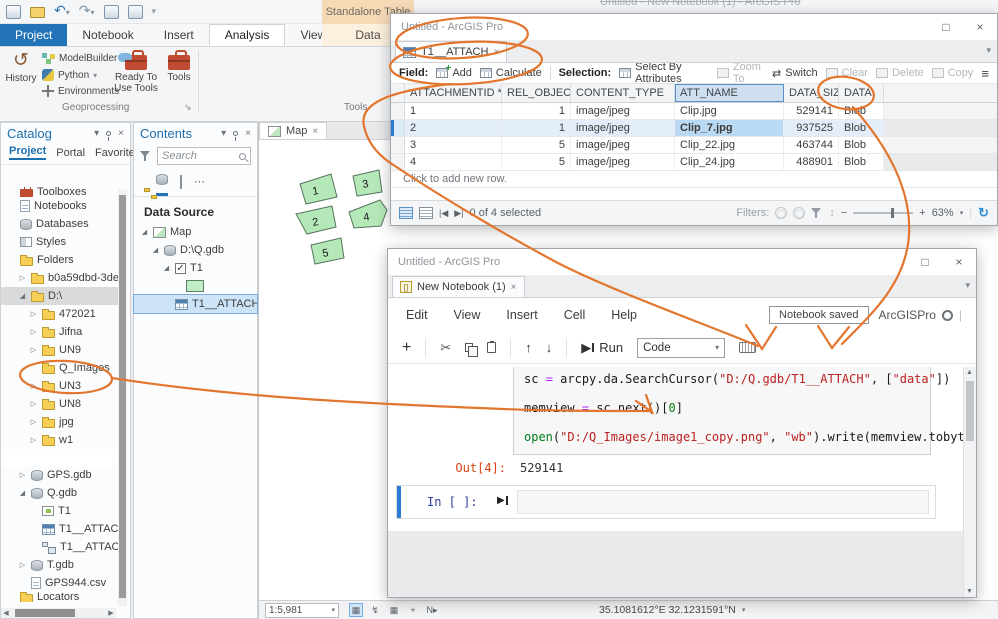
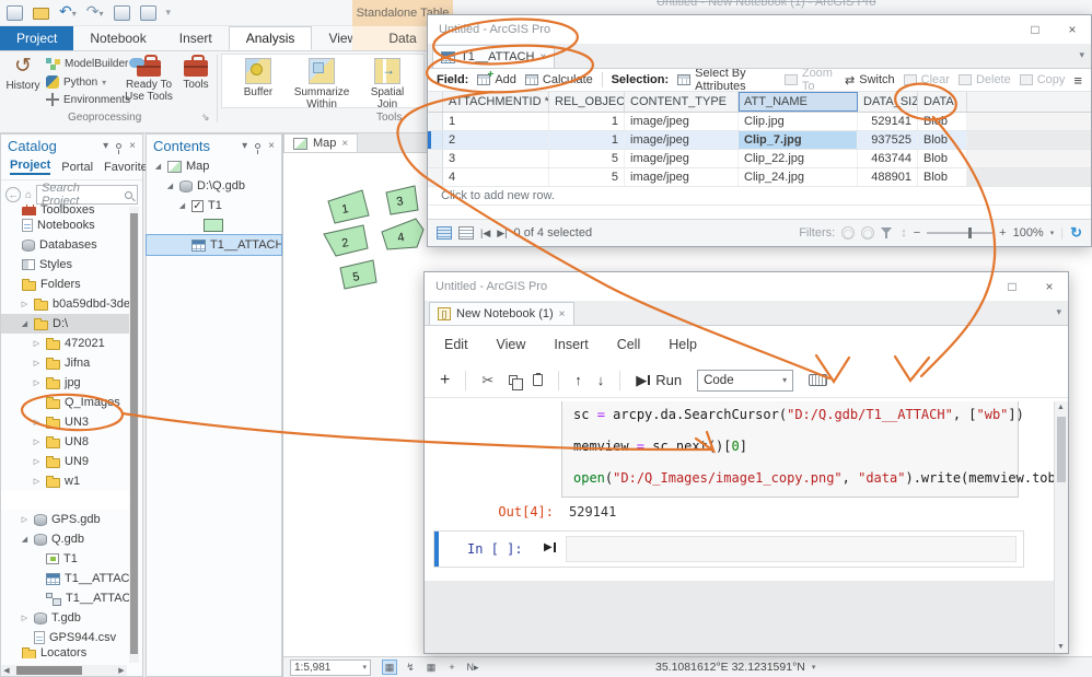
  ↶▾
  ↷▾
  ▾
  Standalone Table
  Untitled - New Notebook (1) - ArcGIS Pro
  Project
  Notebook
  Insert
  Analysis
  Vie
  Data
  ↺
  History
  ModelBuilder
  Python
  ▾
  Environments
  Ready To Use Tools
  Tools
  Geoprocessing
  ⇘
+ Buffer
+ Summarize Within
+ Spatial Join
  Tools
  Map
  ×
  1:5,981
  ▦
  ↯
  ▦
  +
  N▸
  35.1081612°E 32.1231591°N
  Catalog
  ▾
  ×
  Project
  Portal
  Favorite
+ ←
+ ⌂
+ Search Project
  Toolboxes
  Notebooks
  Databases
  Styles
  Folders
  b0a59dbd-3de
  D:\
  472021
  Jifna
- UN9
+ jpg
  Q_Imags
  UN3
  UN8
- jpg
+ UN9
  w1
  GPS.gdb
  Q.gdb
  T1
  T1__ATTAC
  T1__ATTAC
  T.gdb
  GPS944.csv
  Locators
  Contents
  ▾
  ×
- Search
- ⋯
- Data Source
  Map
  D:\Q.gdb
  ✓
  T1
  T1__ATTACH
  Uitled - ArcGIS Pro
  □
  ×
  T1__ATTACH
  ▾
  Field:
  Add
  Calcuate
  Selection:
  Select By Attributes
  Zoom To
  ⇄
  Switch
  Clear
  Delete
  Copy
  ≡
  ATTACHMENTID *
  CONTENT_TYPE
  ATT_NAME
  DATA_SIZ
  DATA
  1
  1
  image/jpeg
  Clip.jpg
  529141
  Blb
  2
  1
  image/jpeg
  Clip_7.jpg
  937525
  Blob
  3
  5
  image/jpeg
  Clip_22.jpg
  463744
  Blob
  4
  5
  image/jpeg
  Clip_24.jpg
  488901
  Blob
  Clck to add new row.
  |◀
  ▶|
  0 of 4 selected
  Filters:
  ◯
  ◯
  ↕
  −
  +
- 63%
+ 100%
  ↻
  Untitled - ArcGIS Pro
  □
  ×
  []
  New Notebook (1)
  ×
  ▾
  Edit
  View
  Insert
  Cell
  Help
- Notebook saved
- ArcGISPro
- |
  +
  ✂
  ↑
  ↓
  ▶
  Run
  Code
  ▾
- sc = arcpy.da.SearchCursor("D:/Q.gdb/T1__ATTACH", ["data"])
+ sc = arcpy.da.SearchCursor("D:/Q.gdb/T1__ATTACH", ["wb"])
  memview = sc.next)[0]
- open("D:/Q_Images/image1_copy.png", "wb").write(memview.tobyt
+ open("D:/Q_Images/image1_copy.png", "data").write(memview.tob
  Out[4]:
  529141
  In [ ]:
  ▶
